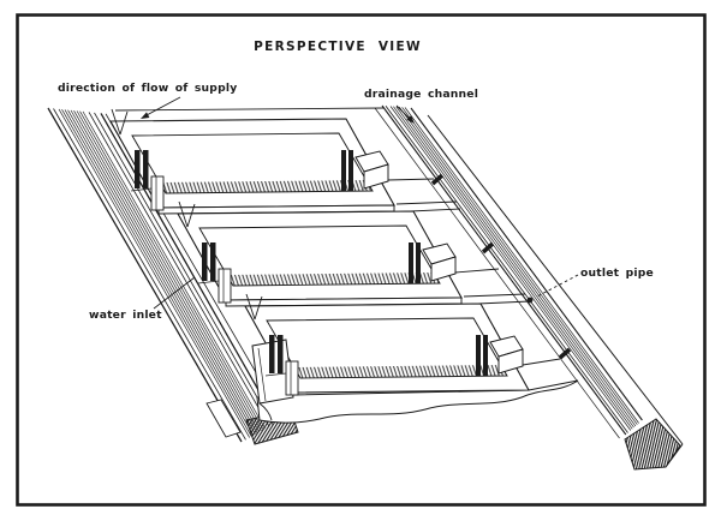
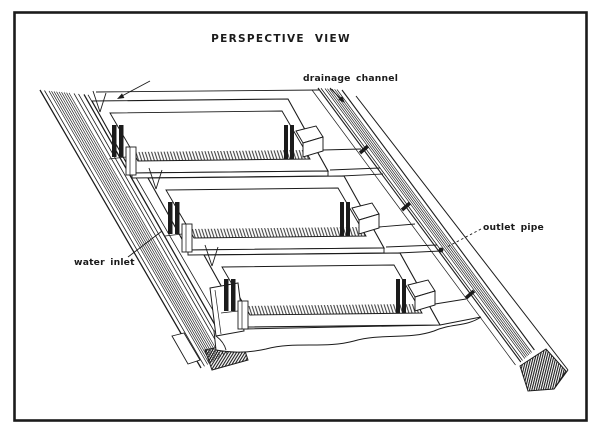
  PERSPECTIVE VIEW
- direction of flow of supply
  drainage channel
  outlet pipe
  water inlet
